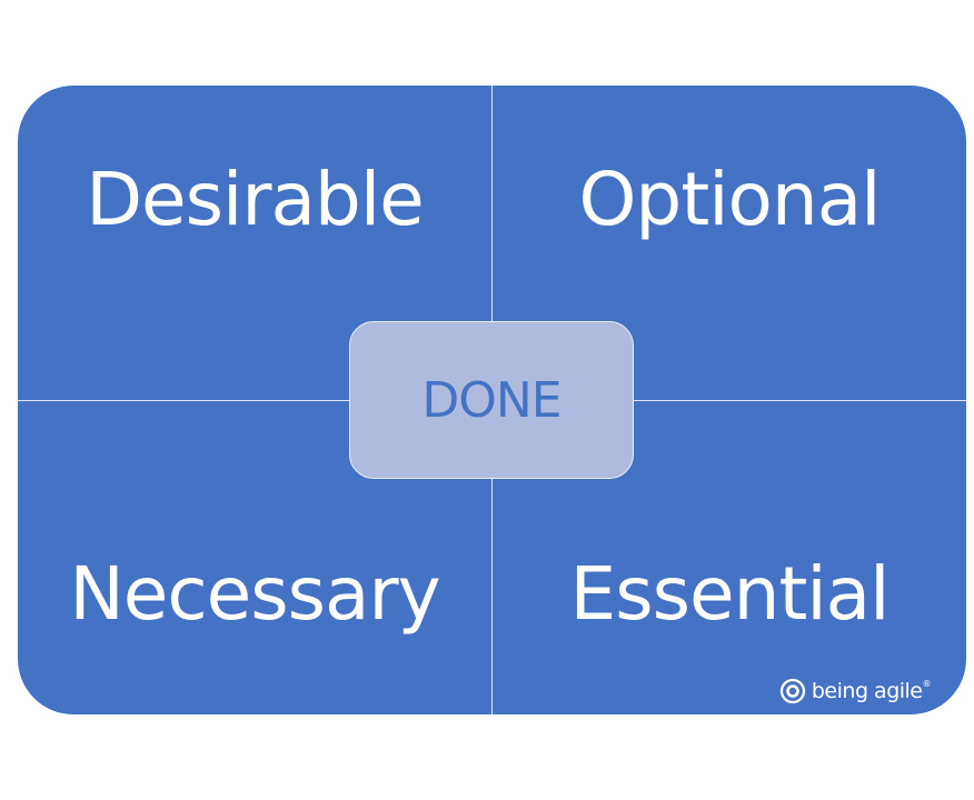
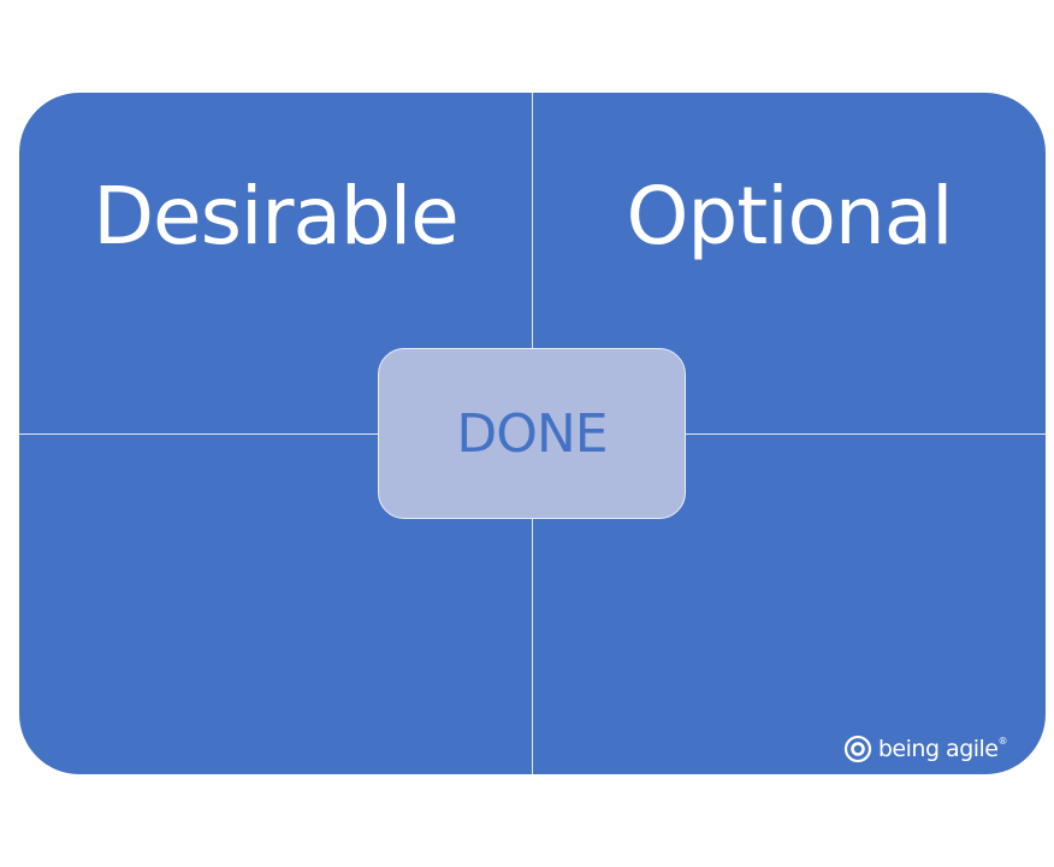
  Desirable
  Optional
- Necessary
- Essential
  DONE
  being agile®
